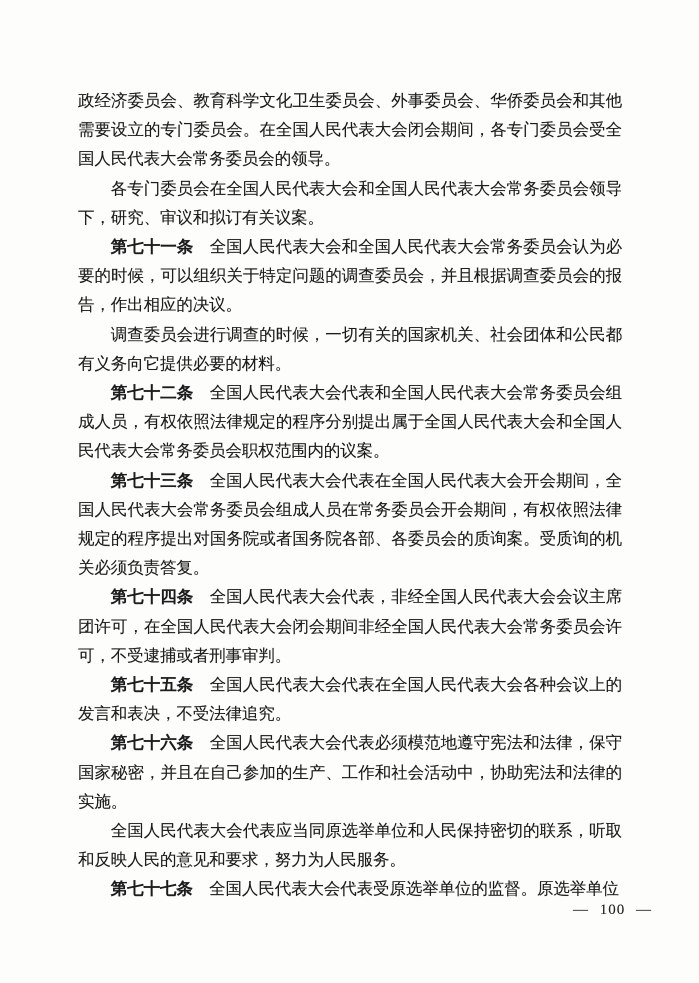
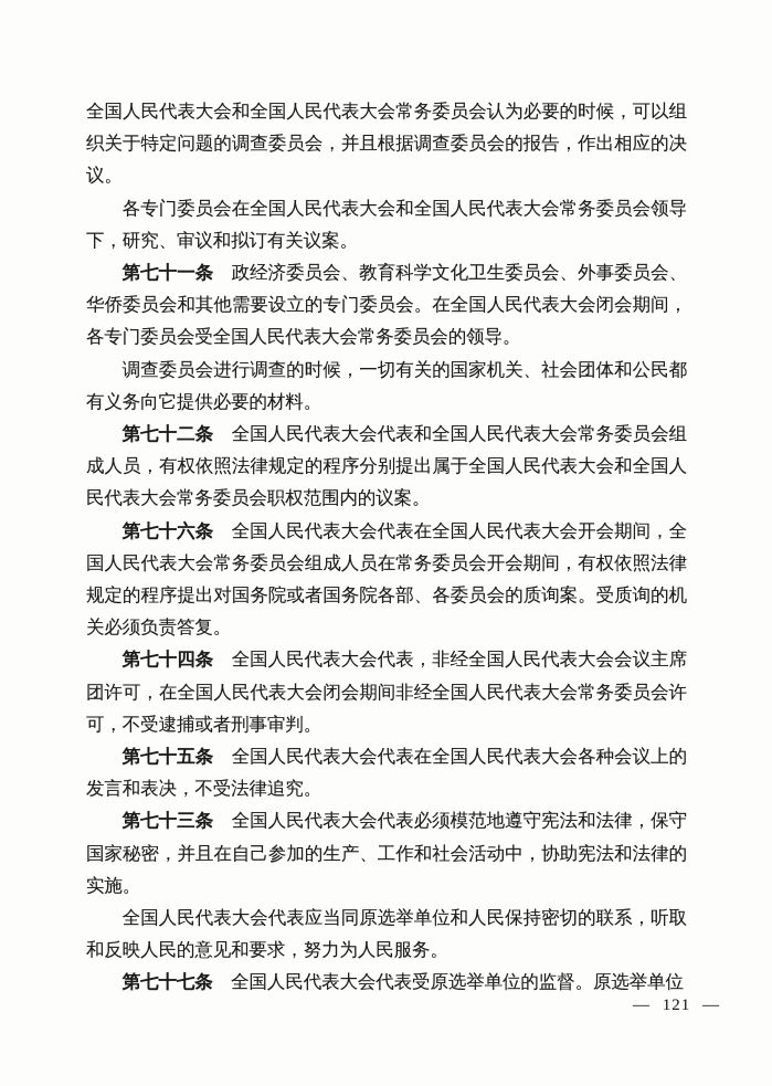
- 政经济委员会、教育科学文化卫生委员会、外事委员会、华侨委员会和其他需要设立的专门委员会。在全国人民代表大会闭会期间，各专门委员会受全国人民代表大会常务委员会的领导。
+ 全国人民代表大会和全国人民代表大会常务委员会认为必要的时候，可以组织关于特定问题的调查委员会，并且根据调查委员会的报告，作出相应的决议。
  各专门委员会在全国人民代表大会和全国人民代表大会常务委员会领导下，研究、审议和拟订有关议案。
- 第七十一条 全国人民代表大会和全国人民代表大会常务委员会认为必要的时候，可以组织关于特定问题的调查委员会，并且根据调查委员会的报告，作出相应的决议。
+ 第七十一条 政经济委员会、教育科学文化卫生委员会、外事委员会、华侨委员会和其他需要设立的专门委员会。在全国人民代表大会闭会期间，各专门委员会受全国人民代表大会常务委员会的领导。
  调查委员会进行调查的时候，一切有关的国家机关、社会团体和公民都有义务向它提供必要的材料。
  第七十二条 全国人民代表大会代表和全国人民代表大会常务委员会组成人员，有权依照法律规定的程序分别提出属于全国人民代表大会和全国人民代表大会常务委员会职权范围内的议案。
- 第七十三条 全国人民代表大会代表在全国人民代表大会开会期间，全国人民代表大会常务委员会组成人员在常务委员会开会期间，有权依照法律规定的程序提出对国务院或者国务院各部、各委员会的质询案。受质询的机关必须负责答复。
+ 第七十六条 全国人民代表大会代表在全国人民代表大会开会期间，全国人民代表大会常务委员会组成人员在常务委员会开会期间，有权依照法律规定的程序提出对国务院或者国务院各部、各委员会的质询案。受质询的机关必须负责答复。
  第七十四条 全国人民代表大会代表，非经全国人民代表大会会议主席团许可，在全国人民代表大会闭会期间非经全国人民代表大会常务委员会许可，不受逮捕或者刑事审判。
  第七十五条 全国人民代表大会代表在全国人民代表大会各种会议上的发言和表决，不受法律追究。
- 第七十六条 全国人民代表大会代表必须模范地遵守宪法和法律，保守国家秘密，并且在自己参加的生产、工作和社会活动中，协助宪法和法律的实施。
+ 第七十三条 全国人民代表大会代表必须模范地遵守宪法和法律，保守国家秘密，并且在自己参加的生产、工作和社会活动中，协助宪法和法律的实施。
  全国人民代表大会代表应当同原选举单位和人民保持密切的联系，听取和反映人民的意见和要求，努力为人民服务。
  第七十七条 全国人民代表大会代表受原选举单位的监督。原选举单位
- — 100 —
+ — 121 —
